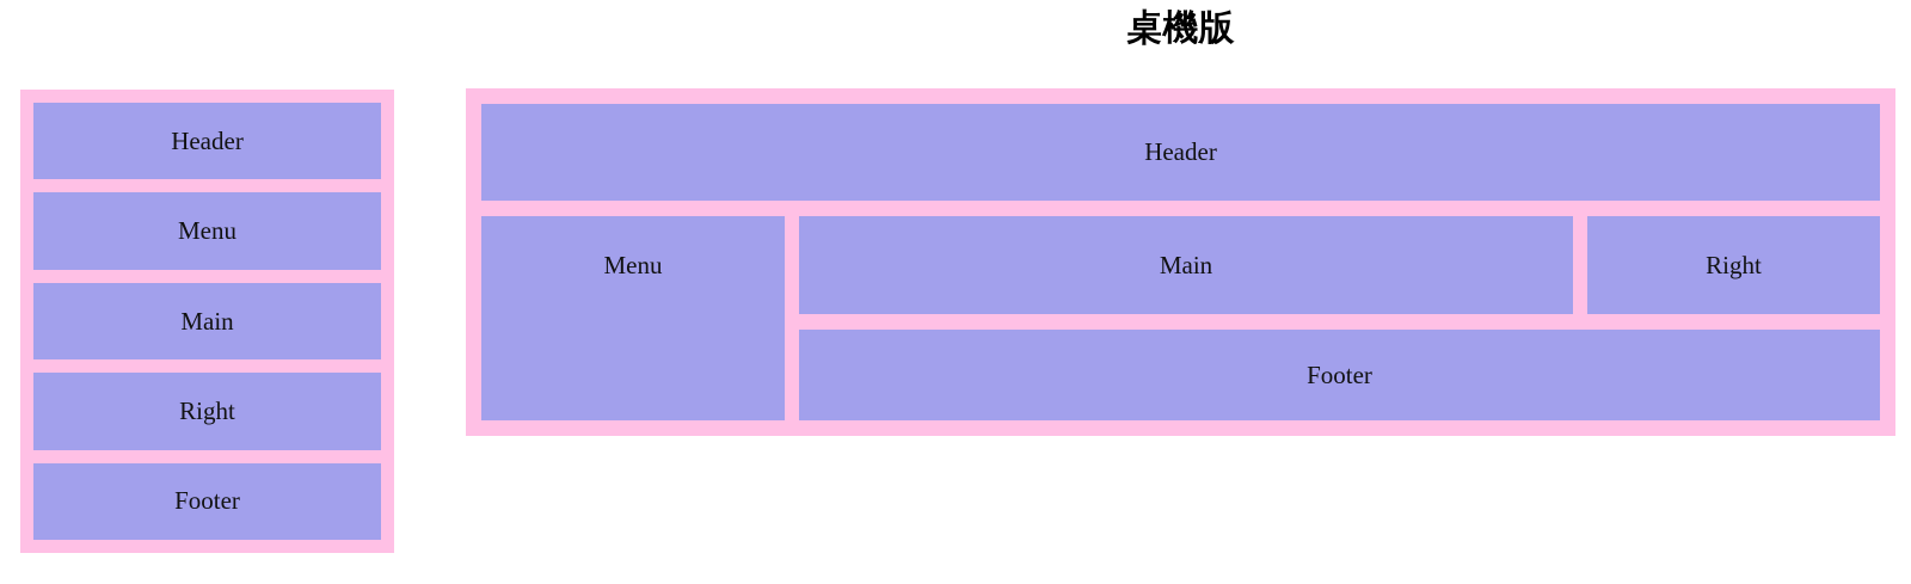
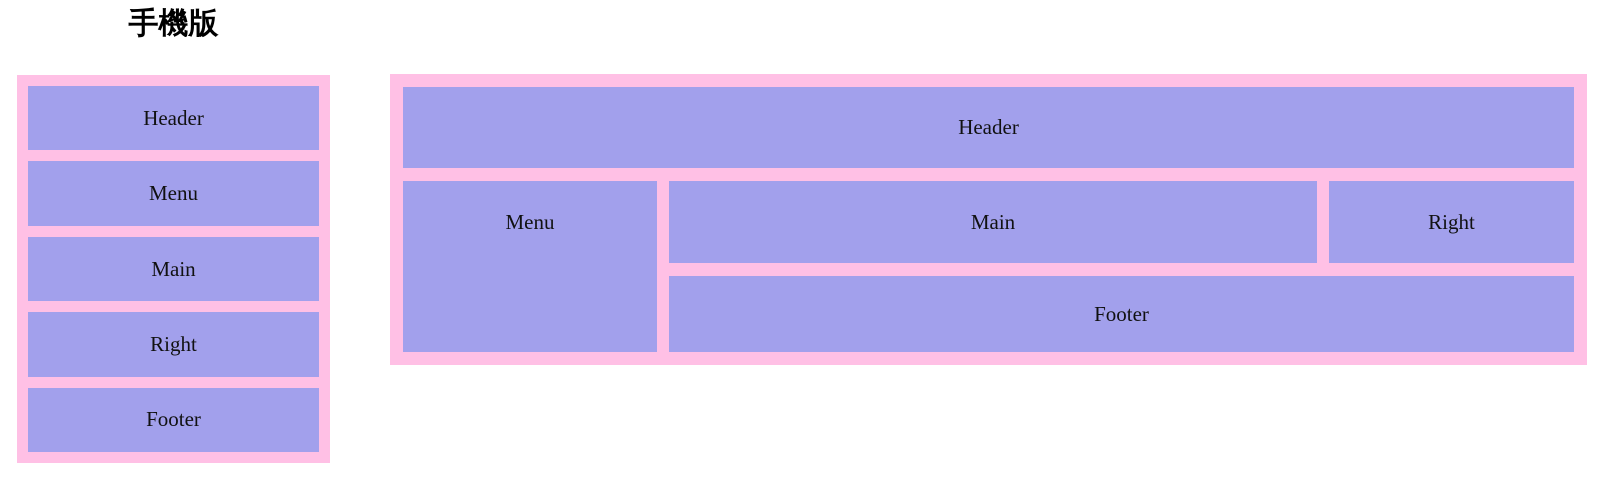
+ 手機版
  Header
  Menu
  Main
  Right
  Footer
- 桌機版
  Header
  Menu
  Main
  Right
  Footer
